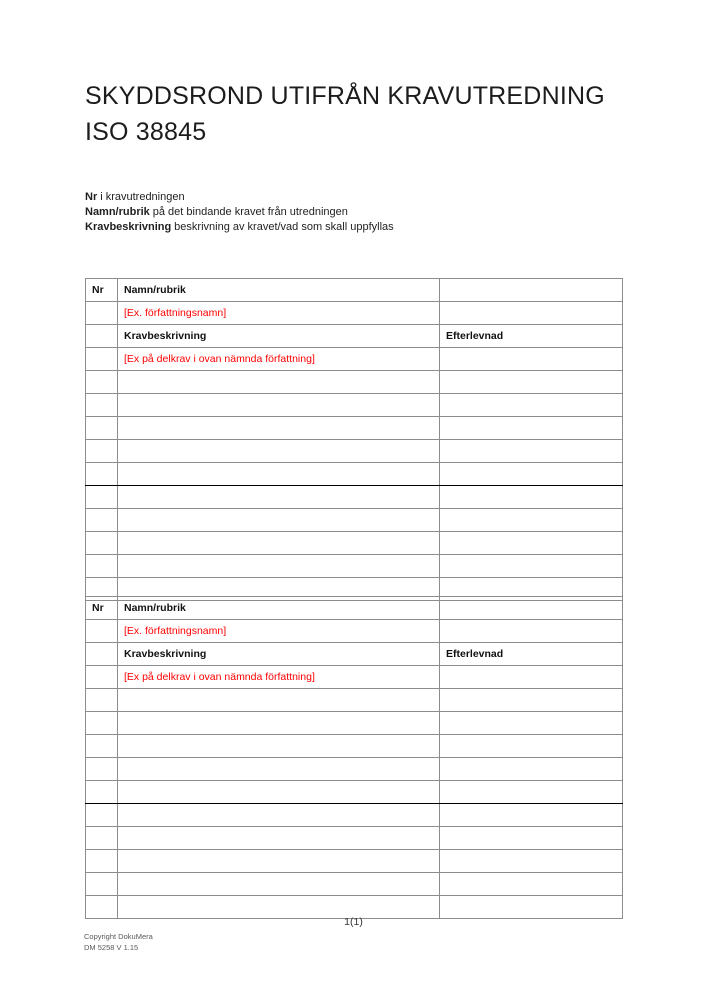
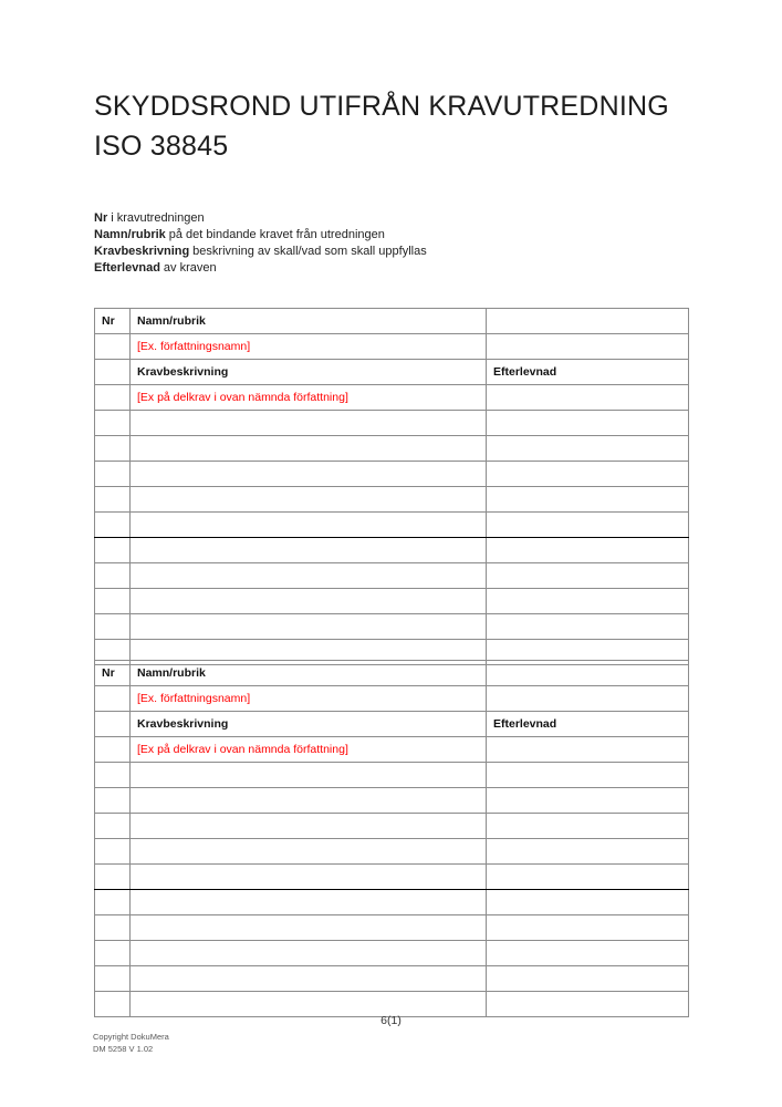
  SKYDDSROND UTIFRÅN KRAVUTREDNING
  ISO 38845
  Nr i kravutredningen
  Namn/rubrik på det bindande kravet från utredningen
- Kravbeskrivning beskrivning av kravet/vad som skall uppfyllas
+ Kravbeskrivning beskrivning av skall/vad som skall uppfyllas
+ Efterlevnad av kraven
  Nr	Namn/rubrik
  	[Ex. författningsnamn]
  	Kravbeskrivning	Efterlevnad
  	[Ex på delkrav i ovan nämnda författning]
  Nr	Namn/rubrik
  	[Ex. författningsnamn]
  	Kravbeskrivning	Efterlevnad
  	[Ex på delkrav i ovan nämnda författning]
- 1(1)
+ 6(1)
  Copyright DokuMera
- DM 5258 V 1.15
+ DM 5258 V 1.02
